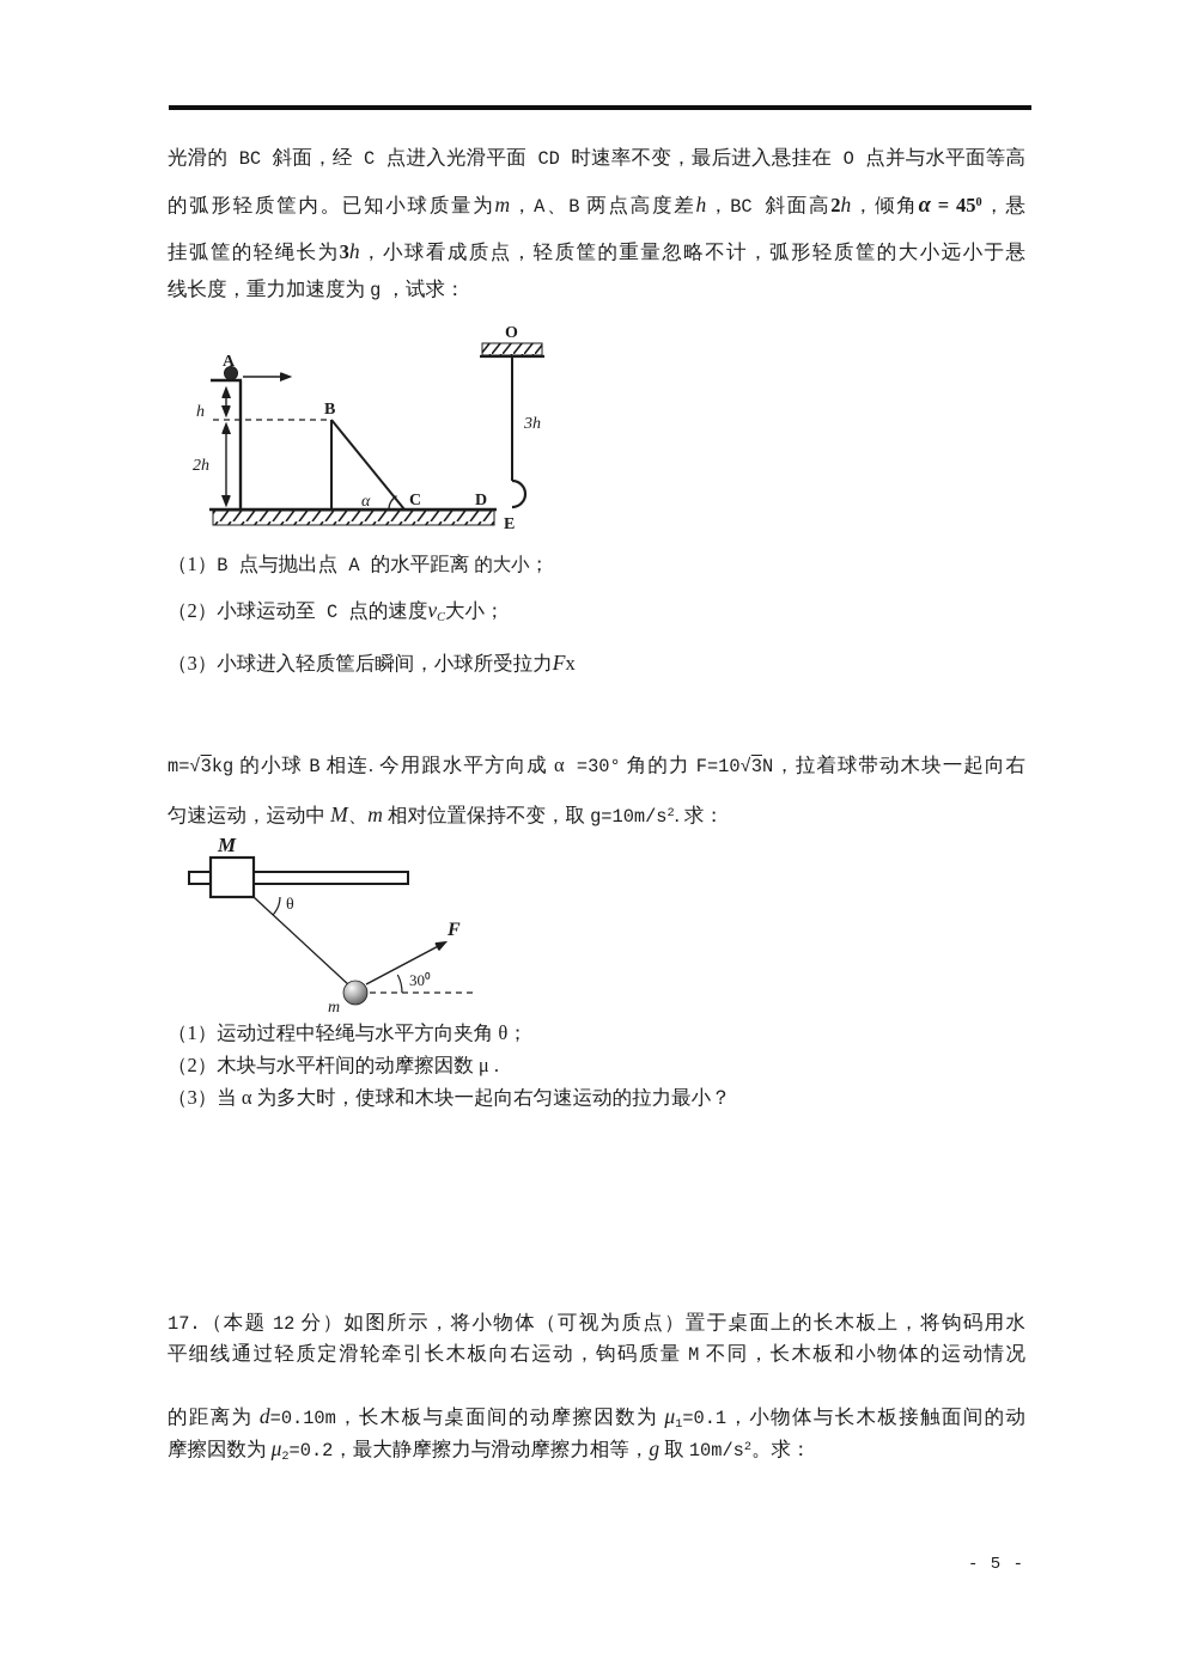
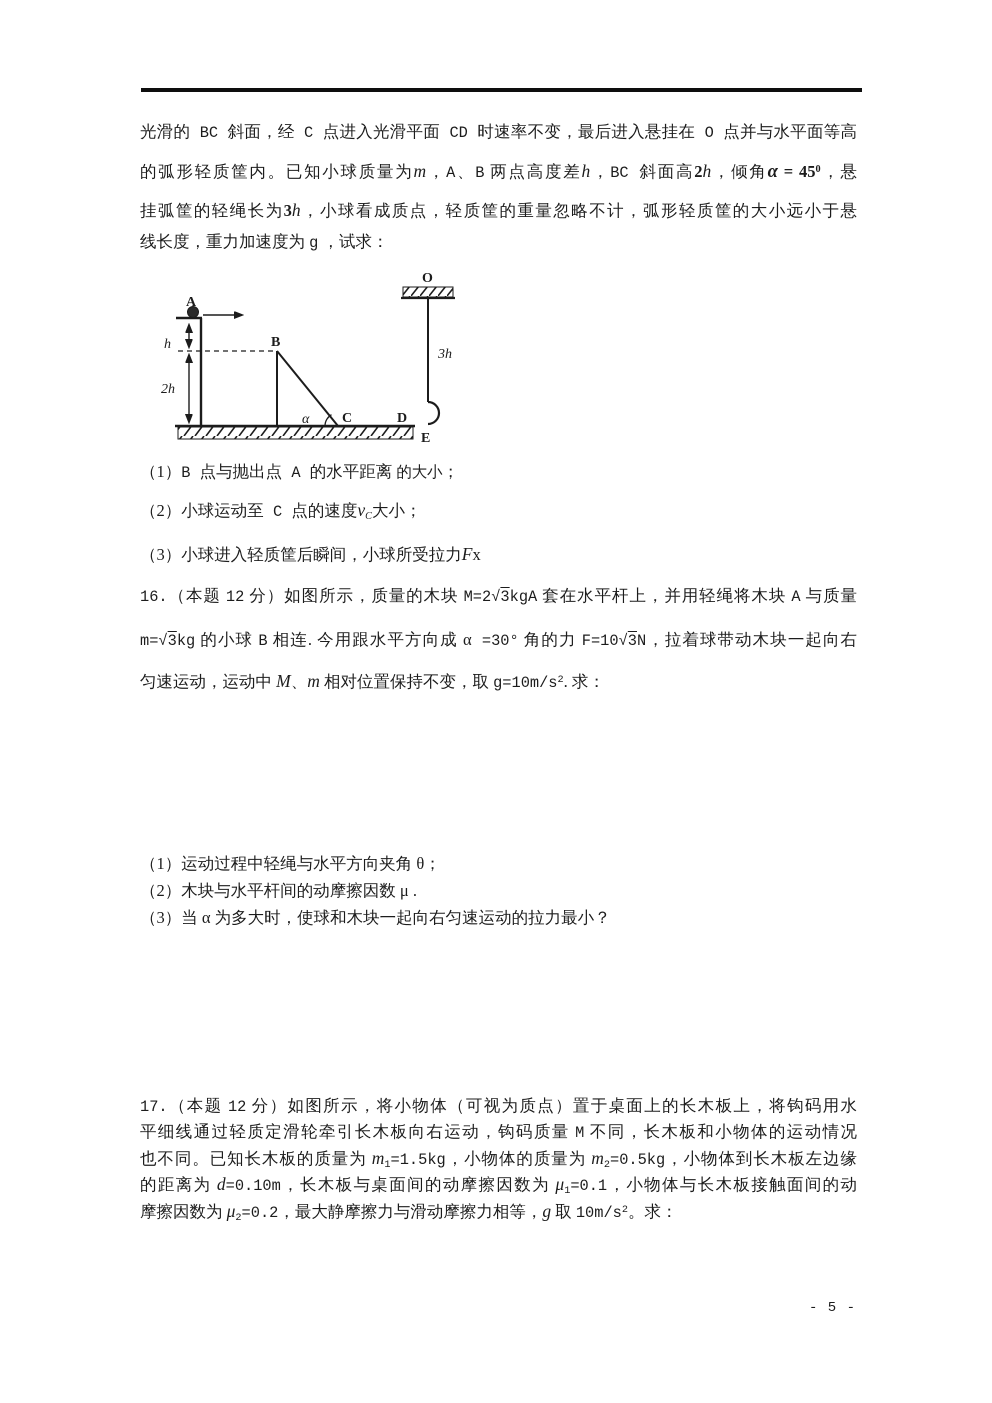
  光滑的 BC 斜面，经 C 点进入光滑平面 CD 时速率不变，最后进入悬挂在 O 点并与水平面等高
  的弧形轻质筐内。已知小球质量为m，A、B 两点高度差h，BC 斜面高2h，倾角α = 450，悬
  挂弧筐的轻绳长为3h，小球看成质点，轻质筐的重量忽略不计，弧形轻质筐的大小远小于悬
  线长度，重力加速度为 g ，试求：
  A
  h
  2h
  B
  α
  C
  D
  O
  3h
  E
  （1）B 点与抛出点 A 的水平距离 的大小；
  （2）小球运动至 C 点的速度vC大小；
  （3）小球进入轻质筐后瞬间，小球所受拉力Fx
+ 16.（本题 12 分）如图所示，质量的木块 M=2√3kgA 套在水平杆上，并用轻绳将木块 A 与质量
  m=√3kg 的小球 B 相连. 今用跟水平方向成 α =30° 角的力 F=10√3N，拉着球带动木块一起向右
  匀速运动，运动中 M、m 相对位置保持不变，取 g=10m/s2. 求：
- M
- θ
- m
- F
- 30⁰
  （1）运动过程中轻绳与水平方向夹角 θ；
  （2）木块与水平杆间的动摩擦因数 μ .
  （3）当 α 为多大时，使球和木块一起向右匀速运动的拉力最小？
  17.（本题 12 分）如图所示，将小物体（可视为质点）置于桌面上的长木板上，将钩码用水
  平细线通过轻质定滑轮牵引长木板向右运动，钩码质量 M 不同，长木板和小物体的运动情况
+ 也不同。已知长木板的质量为 m1=1.5kg，小物体的质量为 m2=0.5kg，小物体到长木板左边缘
  的距离为 d=0.10m，长木板与桌面间的动摩擦因数为 μ1=0.1，小物体与长木板接触面间的动
  摩擦因数为 μ2=0.2，最大静摩擦力与滑动摩擦力相等，g 取 10m/s2。求：
  - 5 -
